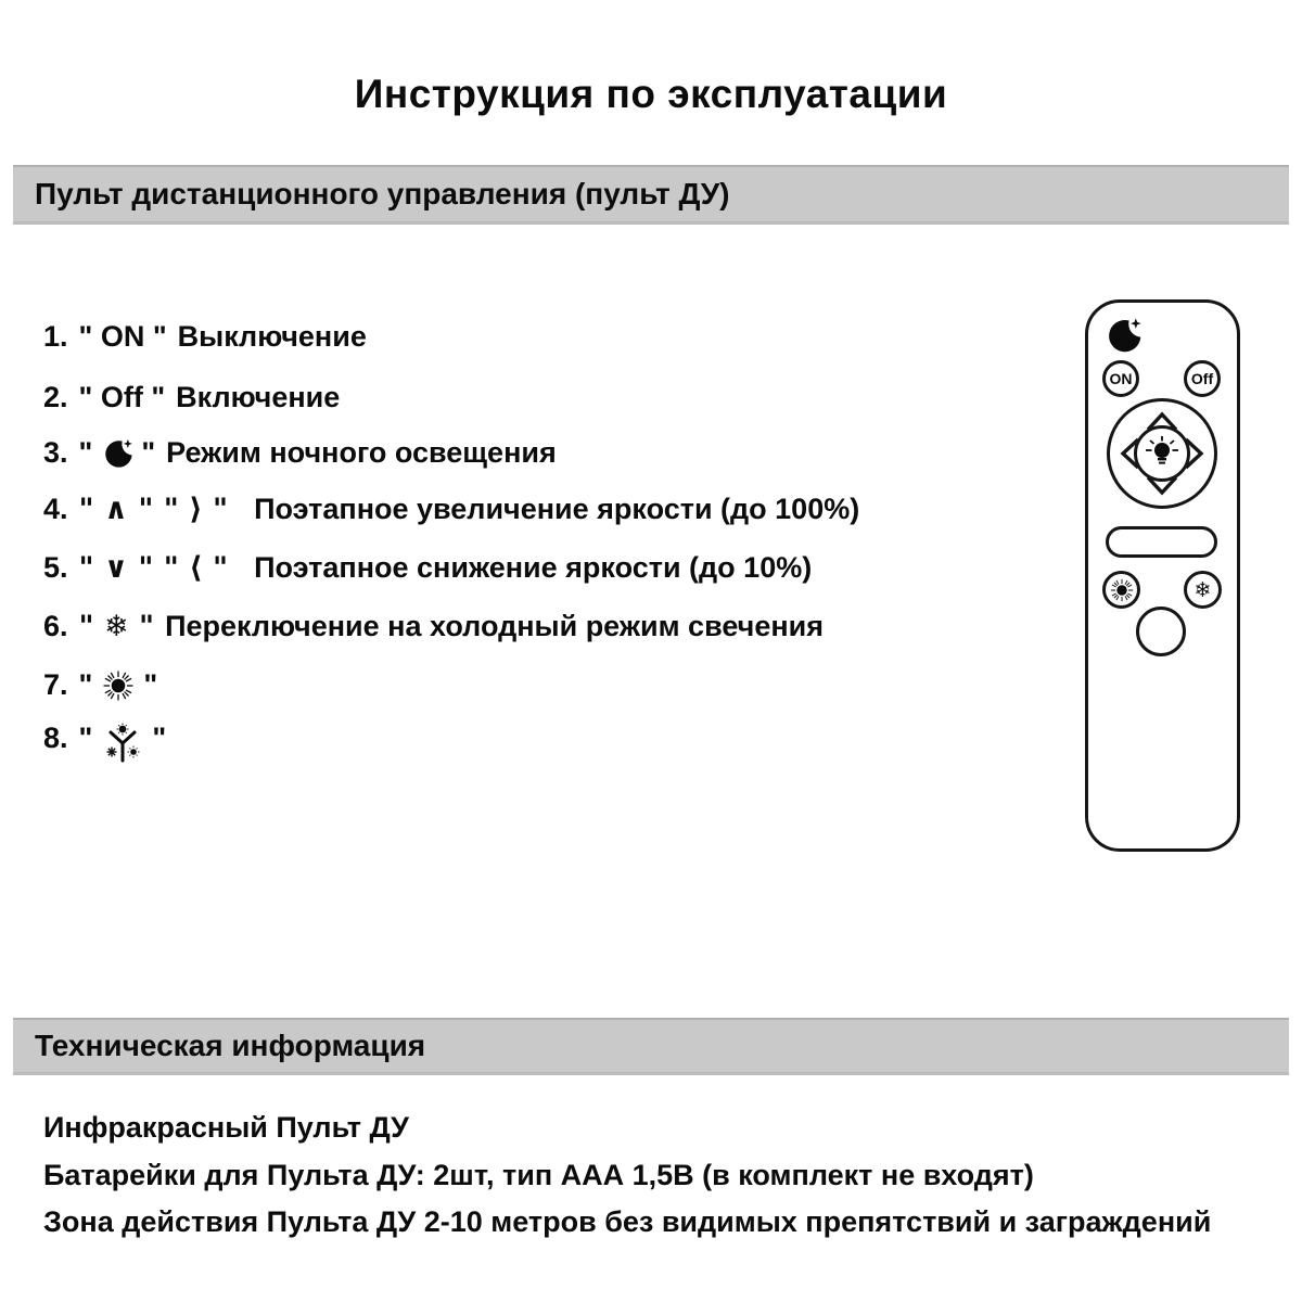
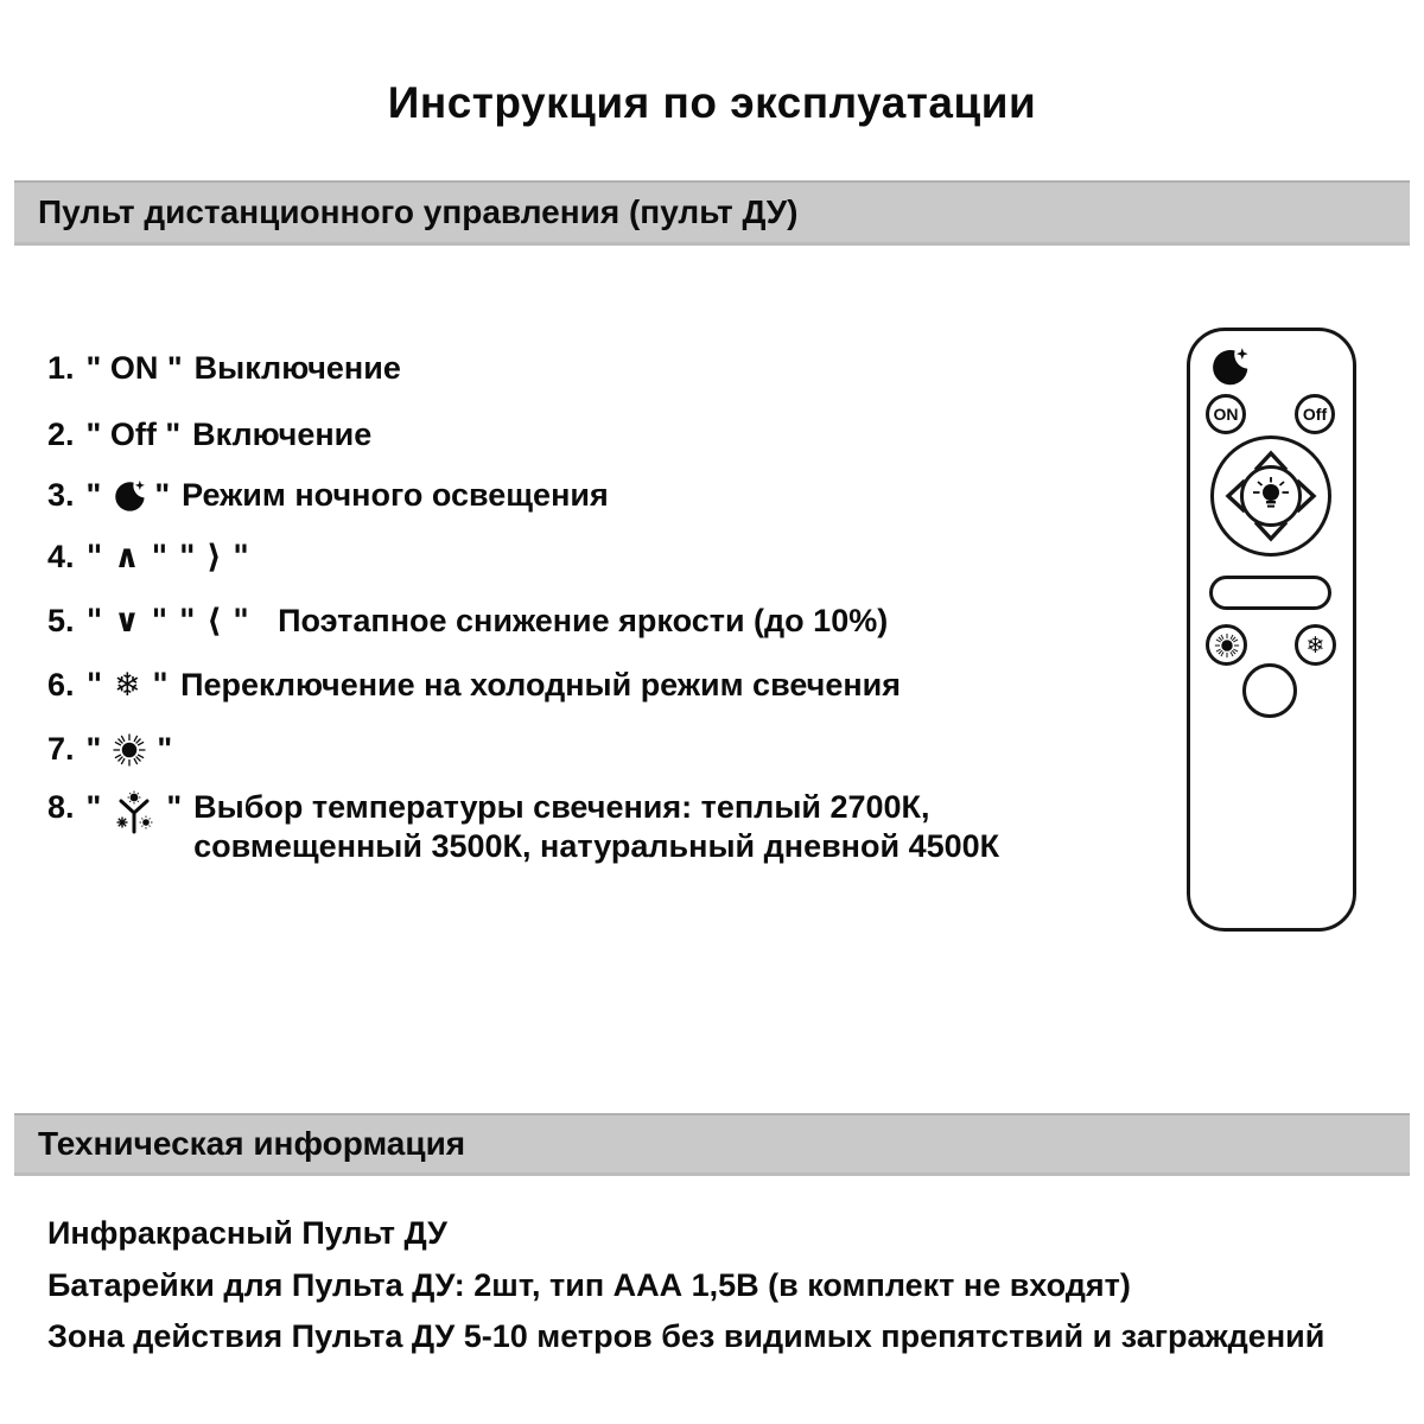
  Инструкция по эксплуатации
  Пульт дистанционного управления (пульт ДУ)
  1.
  " ON "
  Выключение
  2.
  " Off "
  Включение
  3.
  "
  "
  Режим ночного освещения
  4.
  " ∧ " " ⟩ "
- Поэтапное увеличение яркости (до 100%)
  5.
  " ∨ " " ⟨ "
  Поэтапное снижение яркости (до 10%)
  6.
  " ❄ "
  Переключение на холодный режим свечения
  7.
  "
  "
  8.
  "
  "
+ Выбор температуры свечения: теплый 2700К,
+ совмещенный 3500К, натуральный дневной 4500К
  ON
  Off
  ❄
  Техническая информация
  Инфракрасный Пульт ДУ
  Батарейки для Пульта ДУ: 2шт, тип ААА 1,5В (в комплект не входят)
- Зона действия Пульта ДУ 2-10 метров без видимых препятствий и заграждений
+ Зона действия Пульта ДУ 5-10 метров без видимых препятствий и заграждений
